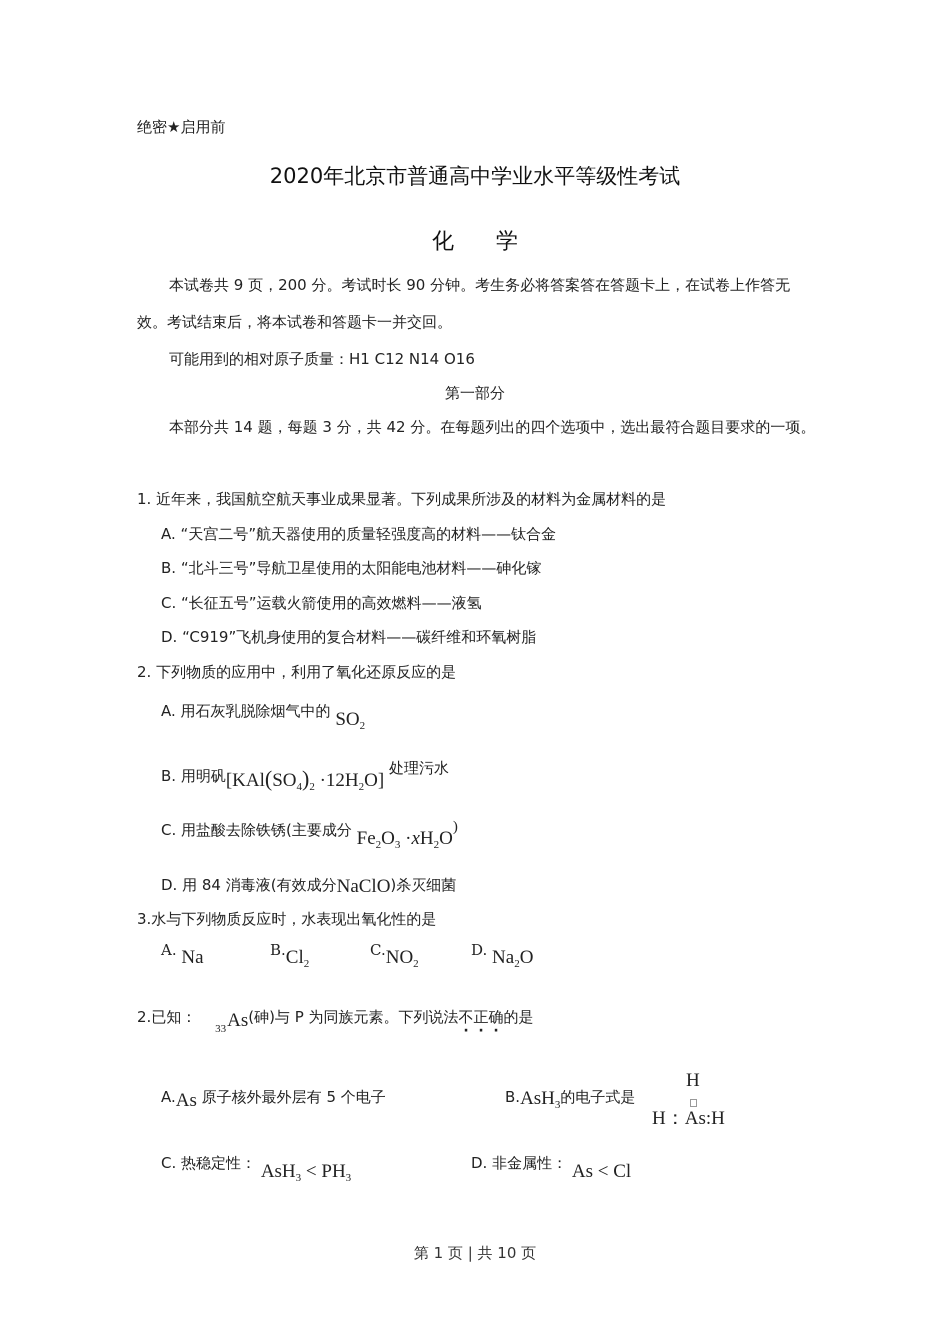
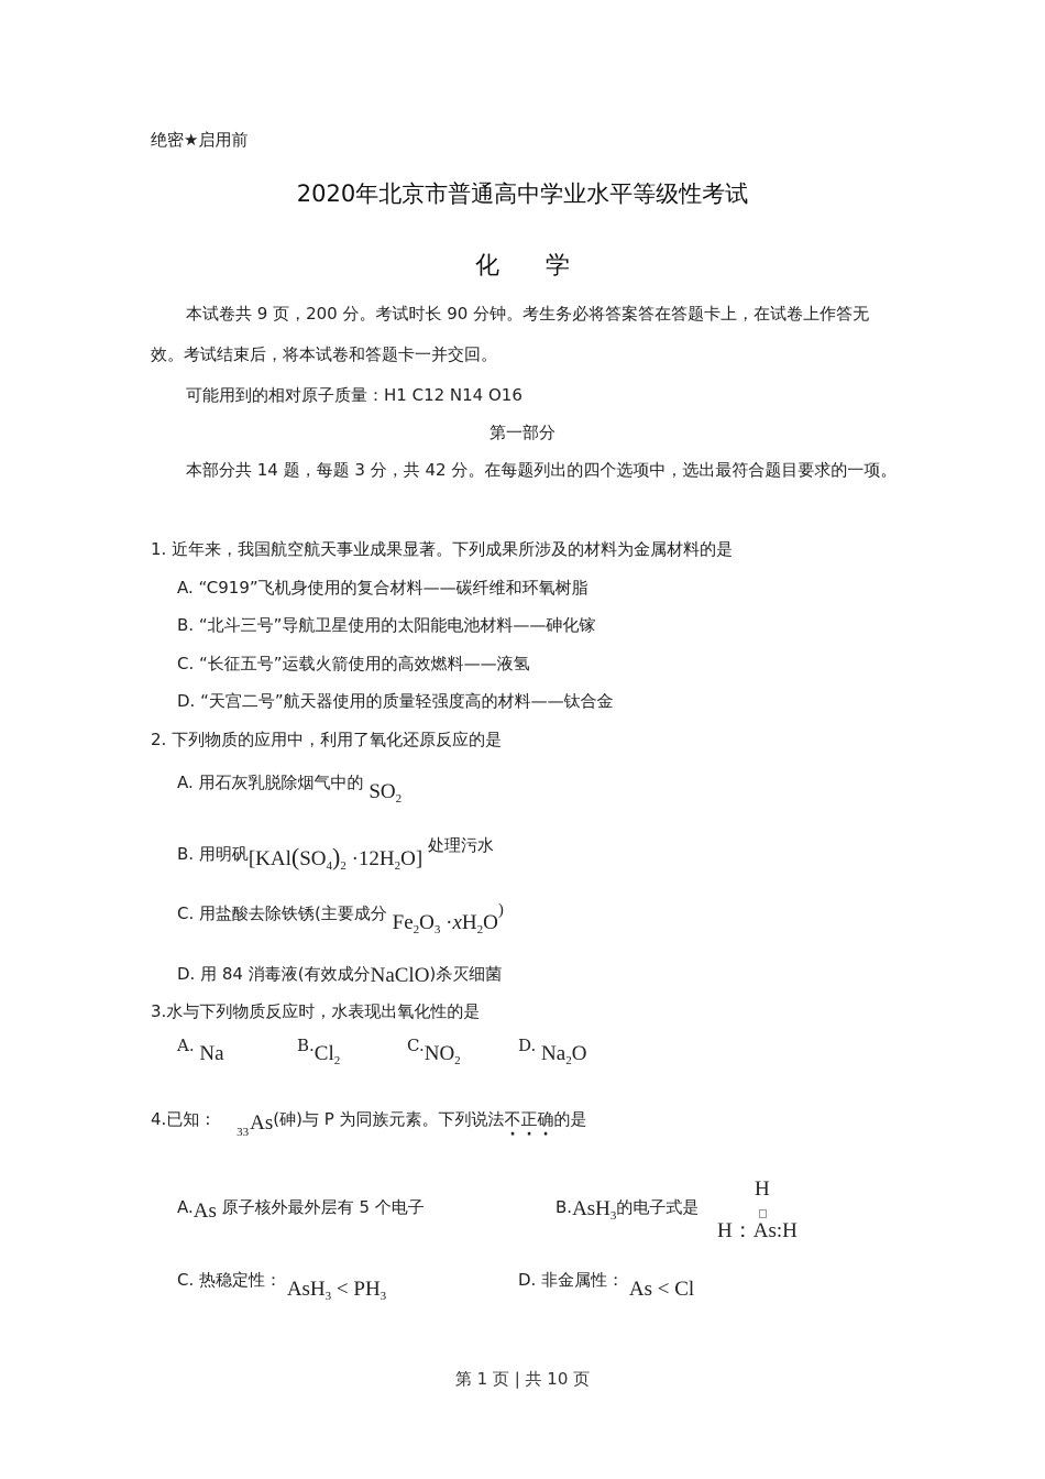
  绝密★启用前
  2020年北京市普通高中学业水平等级性考试
  化学
  本试卷共 9 页，200 分。考试时长 90 分钟。考生务必将答案答在答题卡上，在试卷上作答无效。考试结束后，将本试卷和答题卡一并交回。
  可能用到的相对原子质量：H1 C12 N14 O16
  第一部分
  本部分共 14 题，每题 3 分，共 42 分。在每题列出的四个选项中，选出最符合题目要求的一项。
  1. 近年来，我国航空航天事业成果显著。下列成果所涉及的材料为金属材料的是
- A. “天宫二号”航天器使用的质量轻强度高的材料——钛合金
+ A. “C919”飞机身使用的复合材料——碳纤维和环氧树脂
  B. “北斗三号”导航卫星使用的太阳能电池材料——砷化镓
  C. “长征五号”运载火箭使用的高效燃料——液氢
- D. “C919”飞机身使用的复合材料——碳纤维和环氧树脂
+ D. “天宫二号”航天器使用的质量轻强度高的材料——钛合金
  2. 下列物质的应用中，利用了氧化还原反应的是
  A. 用石灰乳脱除烟气中的 SO2
  B. 用明矾[KAl(SO4)2 ·12H2O] 处理污水
  C. 用盐酸去除铁锈(主要成分 Fe2O3 ·xH2O)
  D. 用 84 消毒液(有效成分NaClO)杀灭细菌
  3.水与下列物质反应时，水表现出氧化性的是
  A. Na
  B.Cl2
  C.NO2
  D. Na2O
- 2.已知： 33As(砷)与 P 为同族元素。下列说法不正确的是
+ 4.已知： 33As(砷)与 P 为同族元素。下列说法不正确的是
  A.As 原子核外最外层有 5 个电子
  B.AsH3的电子式是
  H
  H：As:H
  C. 热稳定性： AsH3 < PH3
  D. 非金属性： As < Cl
  第 1 页 | 共 10 页
